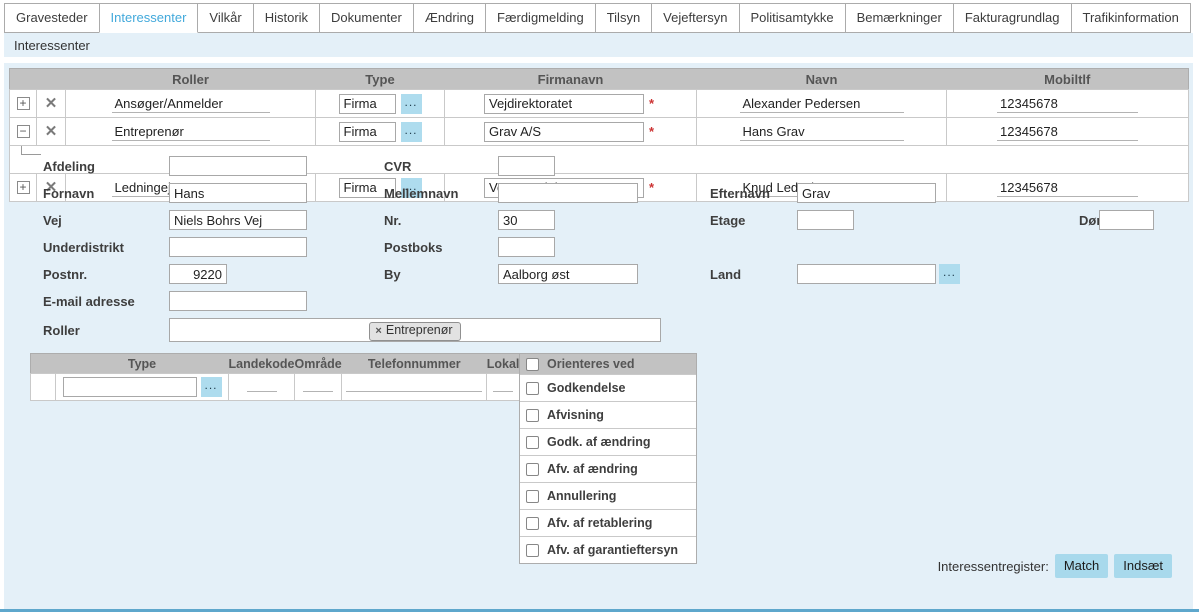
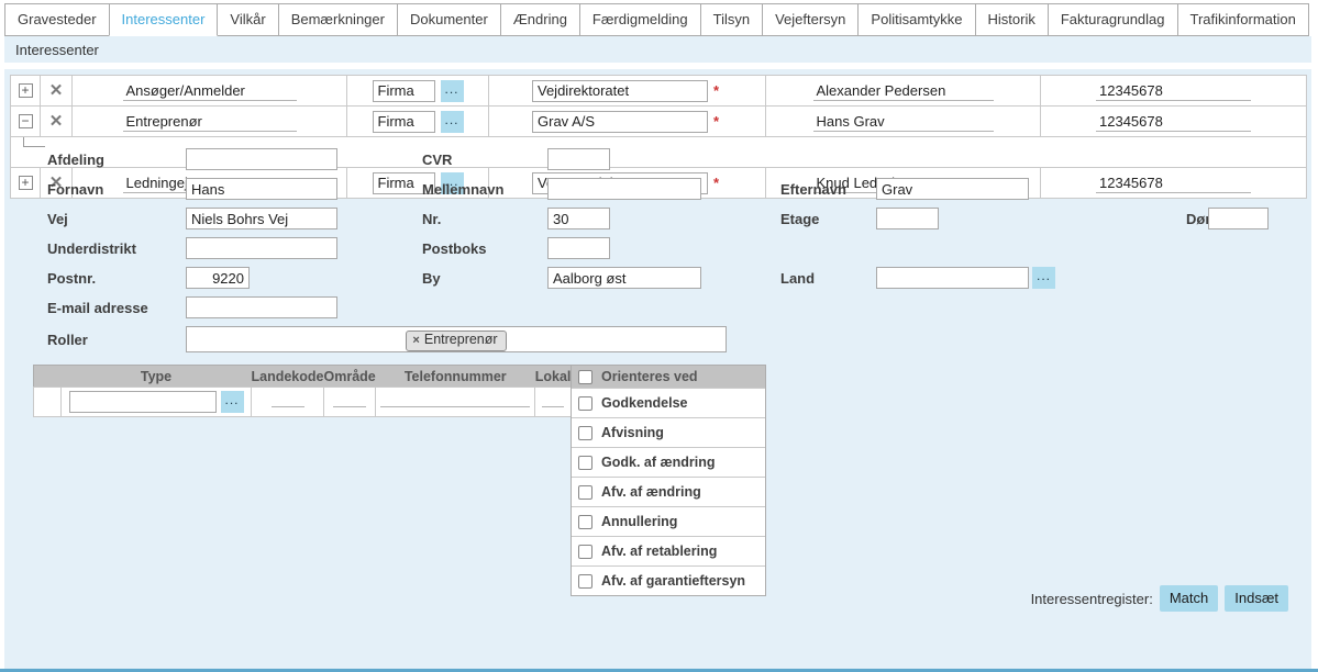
  Gravesteder
  Interessenter
  Vilkår
- Historik
+ Bemærkninger
  Dokumenter
  Ændring
  Færdigmelding
  Tilsyn
  Vejeftersyn
  Politisamtykke
- Bemærkninger
+ Historik
  Fakturagrundlag
  Trafikinformation
  Interessenter
- 		Roller	Type	Firmanavn	Navn	Mobiltlf
  +	✕	Ansøger/Anmelder	Firma ...	Vejdirektoratet *	Alexander Pedersen	12345678
  −	✕	Entreprenør	Firma ...	Grav A/S *	Hans Grav	12345678
  Afdeling CVR Fornavn Hans Mellemnavn Efternavn Grav Vej Niels Bohrs Vej Nr. 30 Etage Dø Underdistrikt Postboks Postnr. 9220 By Aalborg øst Land ... E-mail adresse Roller × Entreprenør
  	Type	Landekode	Område	Telefonnummer	Lokal
  	...
  Orienteres ved Godkendelse Afvisning Godk. af ændring Afv. af ændring Annullering Afv. af retablering Afv. af garantieftersyn Interessentregister: Match Indsæt
